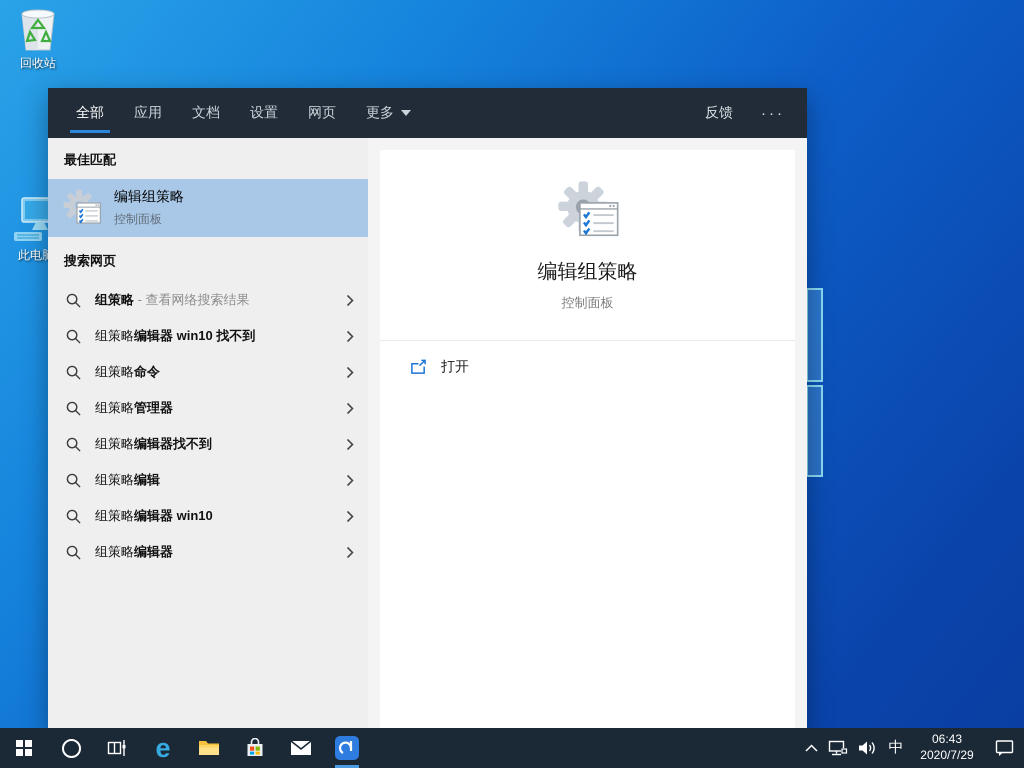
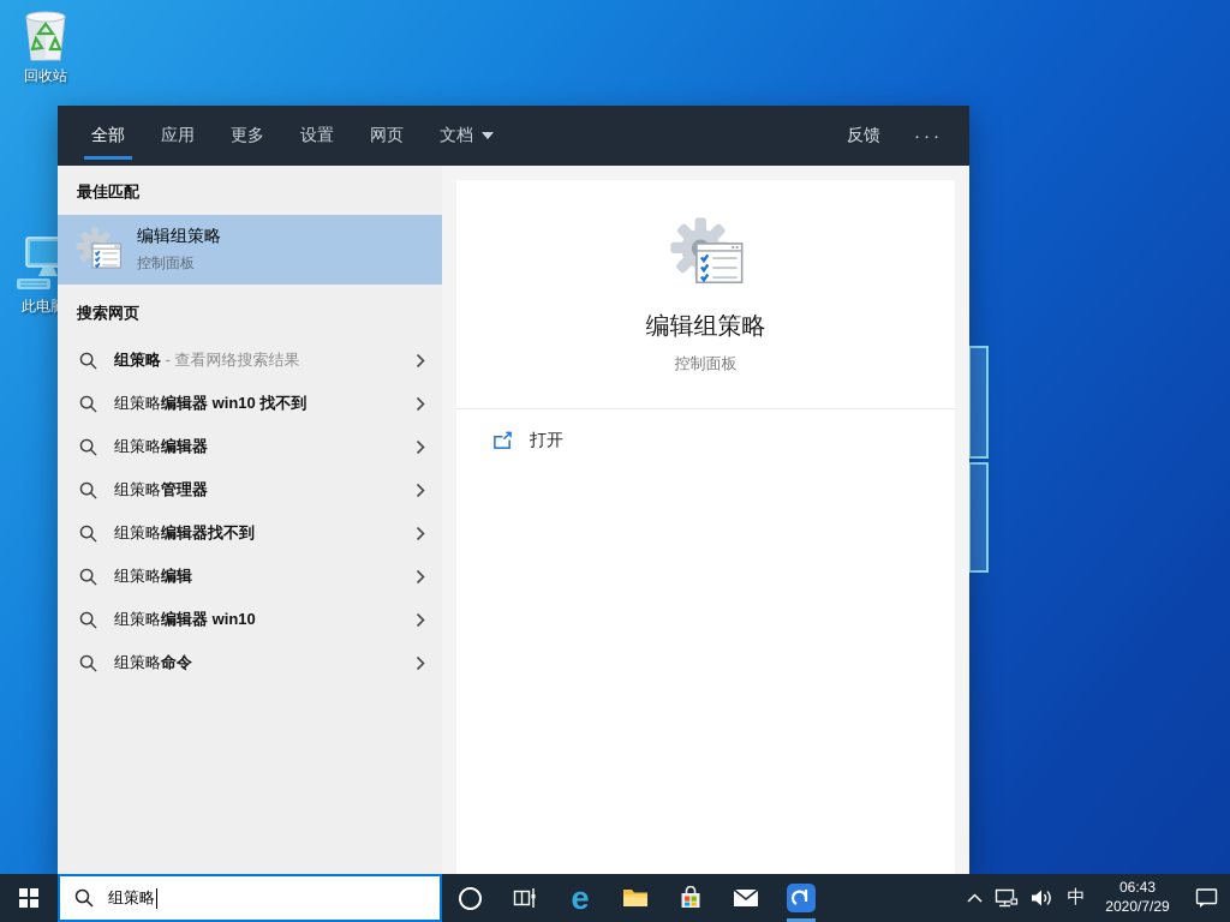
  回收站
  全部
  应用
- 文档
+ 更多
  设置
  网页
- 更多
+ 文档
  反馈
  ···
  最佳匹配
  编辑组策略
  控制面板
  搜索网页
  组策略 - 查看网络搜索结果
  组策略编辑器 win10 找不到
- 组策略命令
+ 组策略编辑器
  组策略管理器
  组策略编辑器找不到
  组策略编辑
  组策略编辑器 win10
- 组策略编辑器
+ 组策略命令
  编辑组策略
  控制面板
  打开
+ 组策略
  e
  中
  06:43
  2020/7/29
